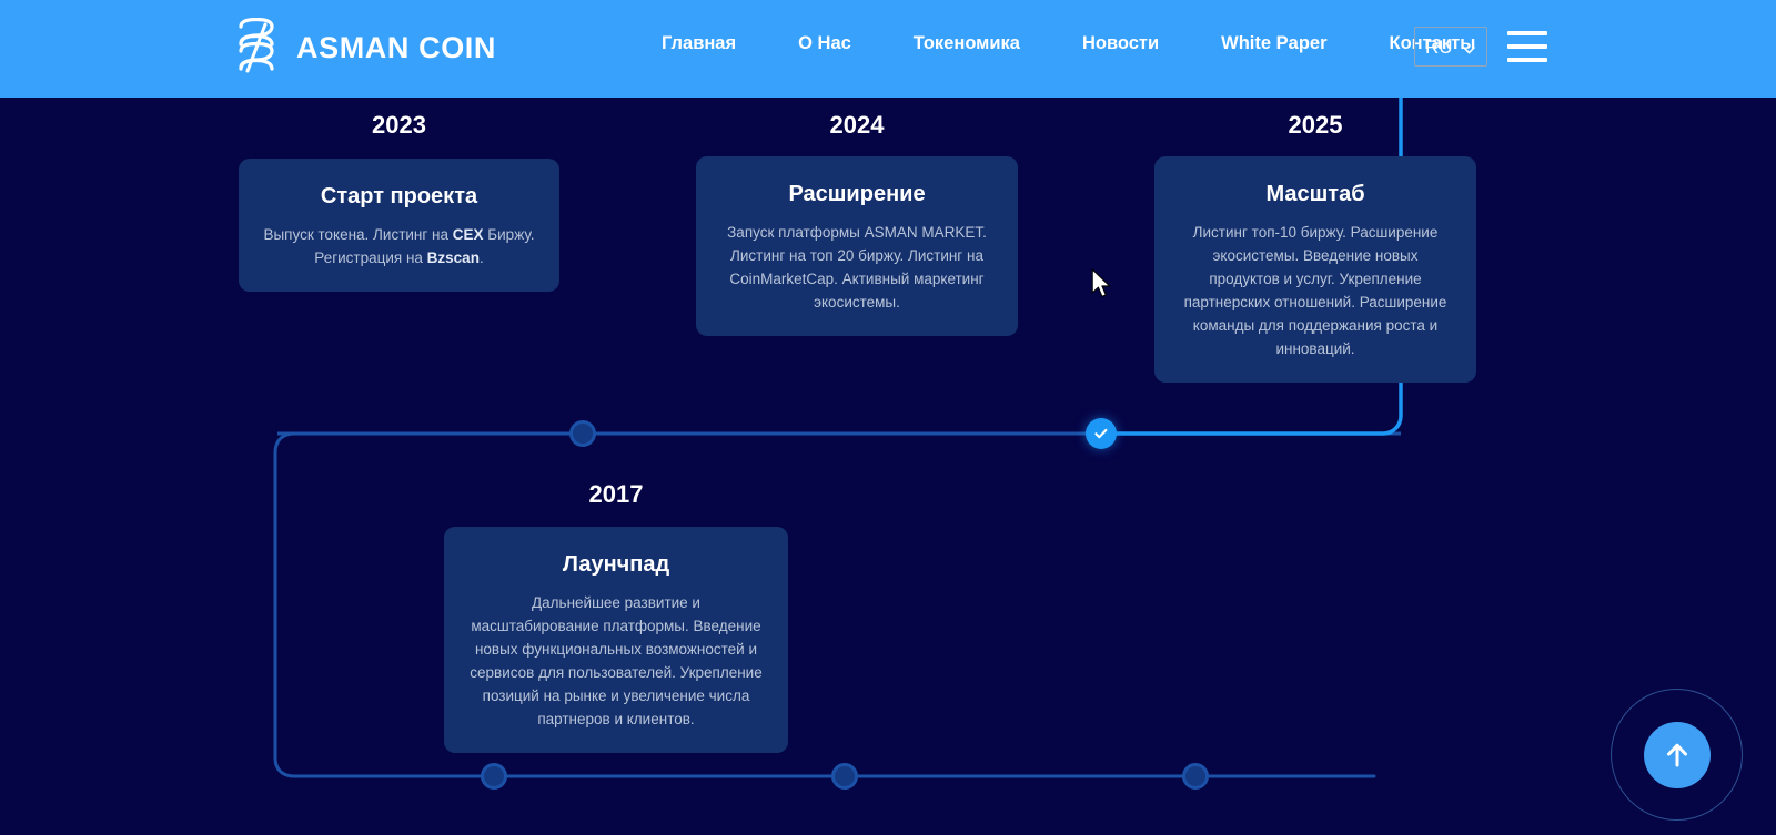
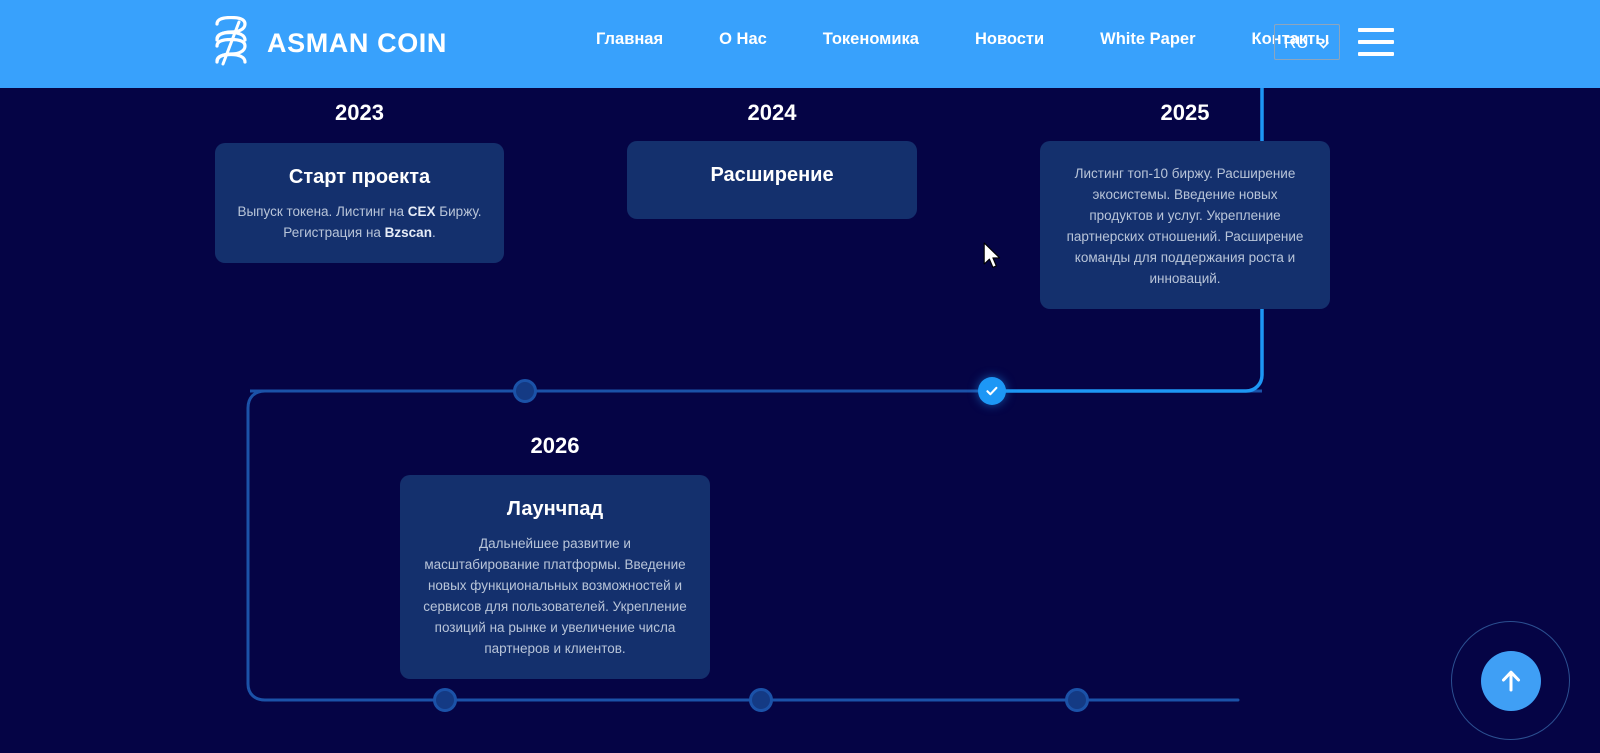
  ASMAN COIN
  Главная
  О Нас
  Токеномика
  Новости
  White Paper
  Контакты
  RU
  2023
  2024
  2025
- 2017
+ 2026
  Старт проекта
  Выпуск токена. Листинг на CEX Биржу. Регистрация на Bzscan.
  Расширение
- Запуск платформы ASMAN MARKET. Листинг на топ 20 биржу. Листинг на CoinMarketCap. Активный маркетинг экосистемы.
- Масштаб
  Листинг топ-10 биржу. Расширение экосистемы. Введение новых продуктов и услуг. Укрепление партнерских отношений. Расширение команды для поддержания роста и инноваций.
  Лаунчпад
  Дальнейшее развитие и масштабирование платформы. Введение новых функциональных возможностей и сервисов для пользователей. Укрепление позиций на рынке и увеличение числа партнеров и клиентов.
